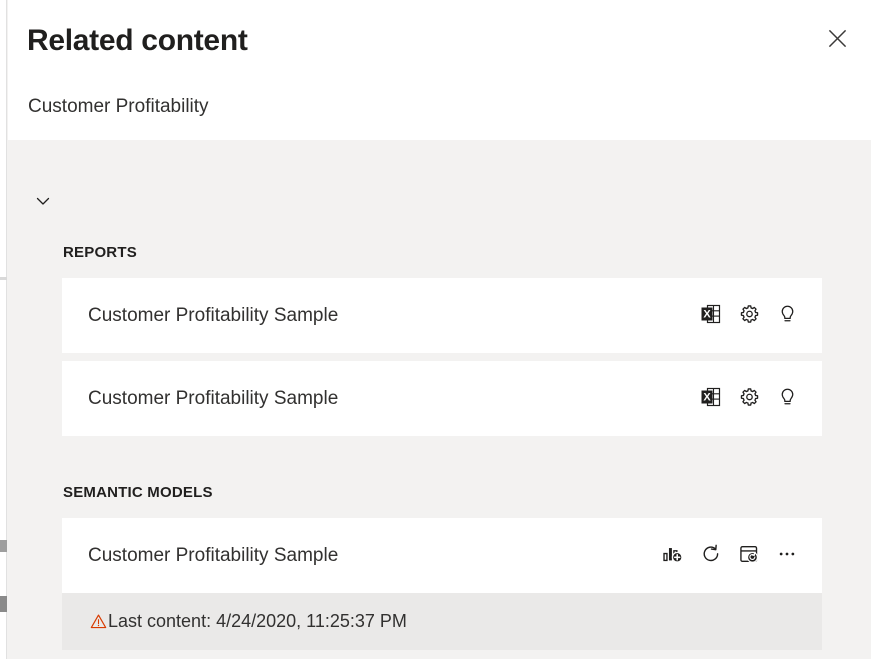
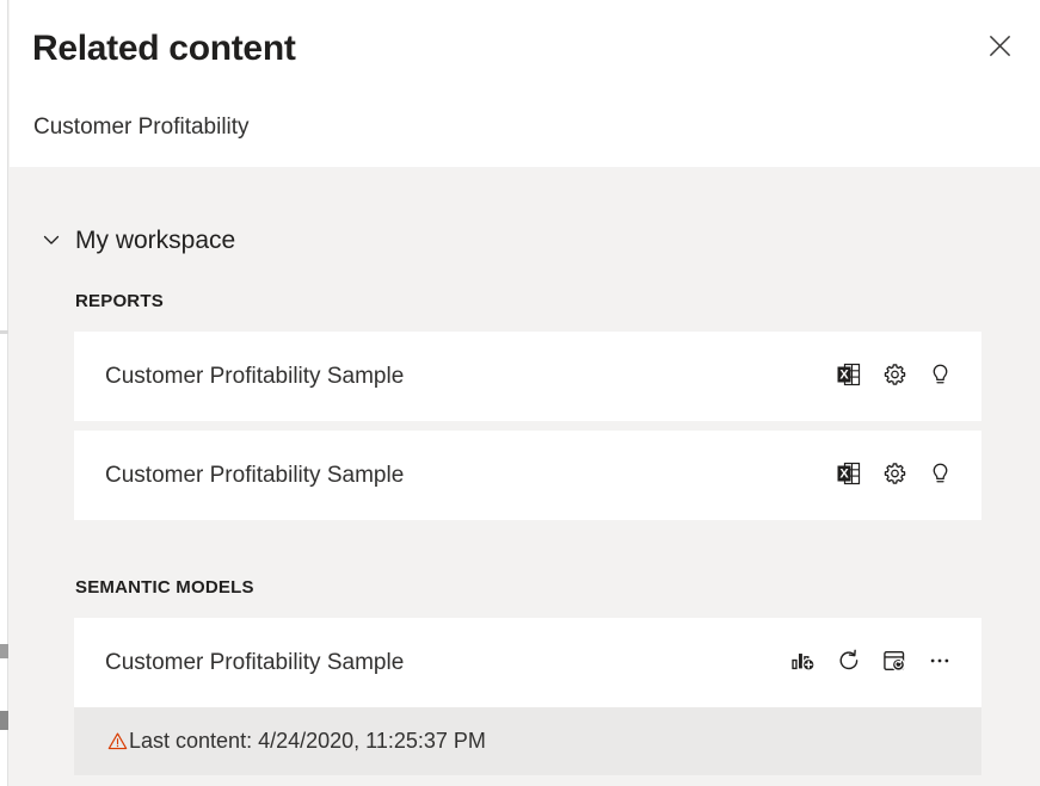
  Related content
  Customer Profitability
+ My workspace
  REPORTS
  Customer Profitability Sample
  X
  Customer Profitability Sample
  X
  SEMANTIC MODELS
  Customer Profitability Sample
  Last content: 4/24/2020, 11:25:37 PM
